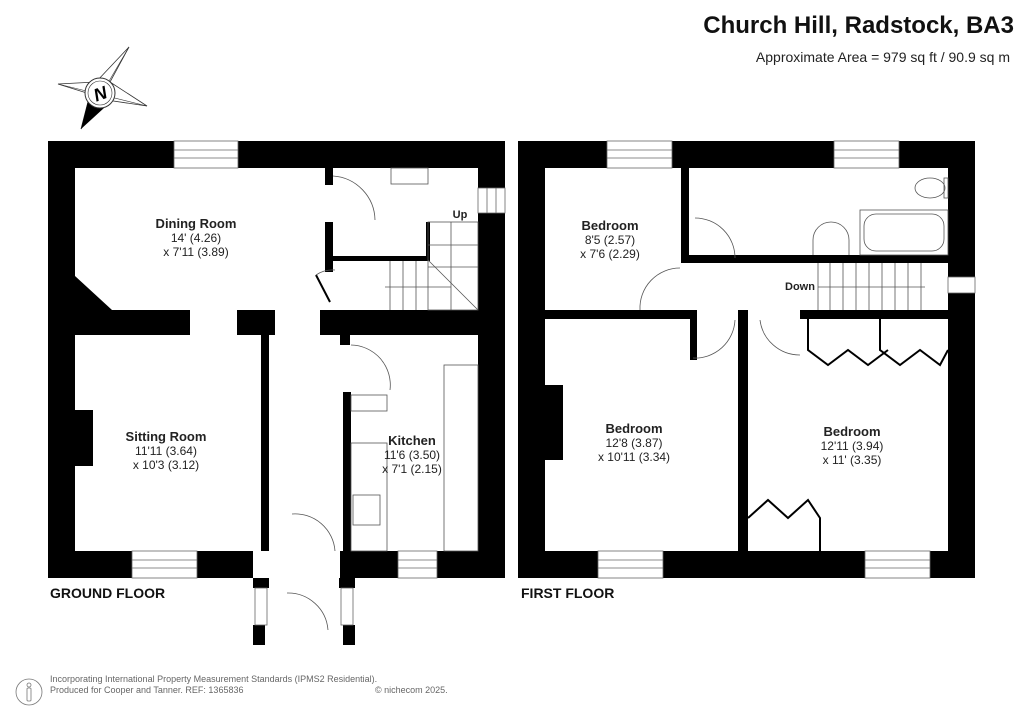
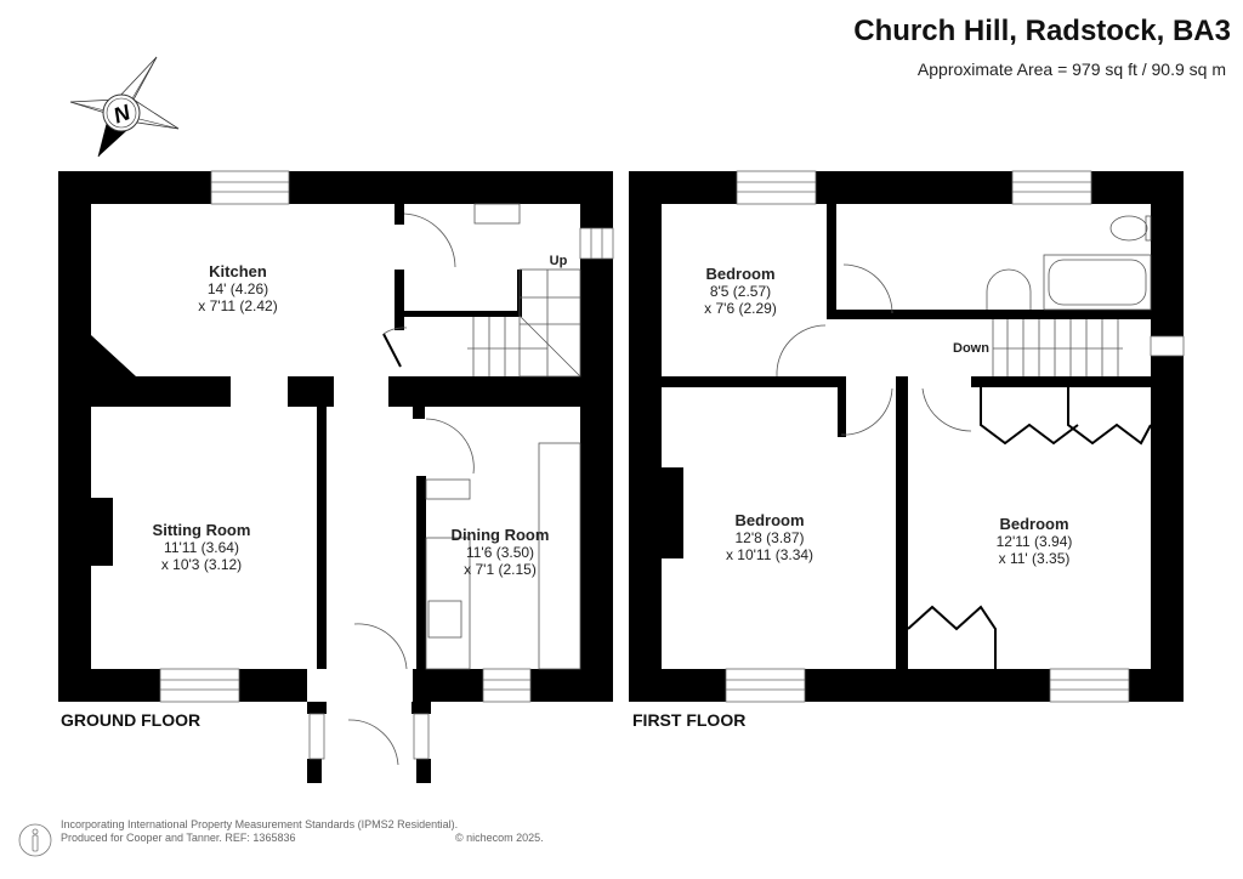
  Church Hill, Radstock, BA3
  Approximate Area = 979 sq ft / 90.9 sq m
- Dining Room
+ Kitchen
  14' (4.26)
- x 7'11 (3.89)
+ x 7'11 (2.42)
  Sitting Room
  11'11 (3.64)
  x 10'3 (3.12)
- Kitchen
+ Dining Room
  11'6 (3.50)
  x 7'1 (2.15)
  Up
  Bedroom
  8'5 (2.57)
  x 7'6 (2.29)
  Bedroom
  12'8 (3.87)
  x 10'11 (3.34)
  Bedroom
  12'11 (3.94)
  x 11' (3.35)
  Down
  GROUND FLOOR
  FIRST FLOOR
  Incorporating International Property Measurement Standards (IPMS2 Residential).
  Produced for Cooper and Tanner. REF: 1365836
  © nichecom 2025.
